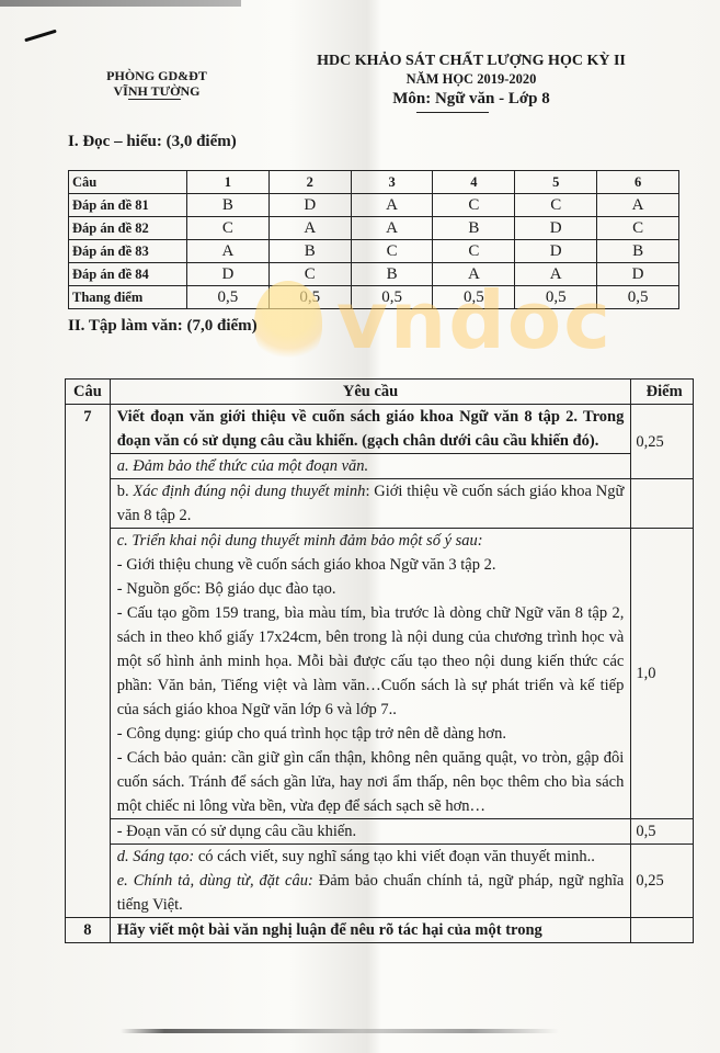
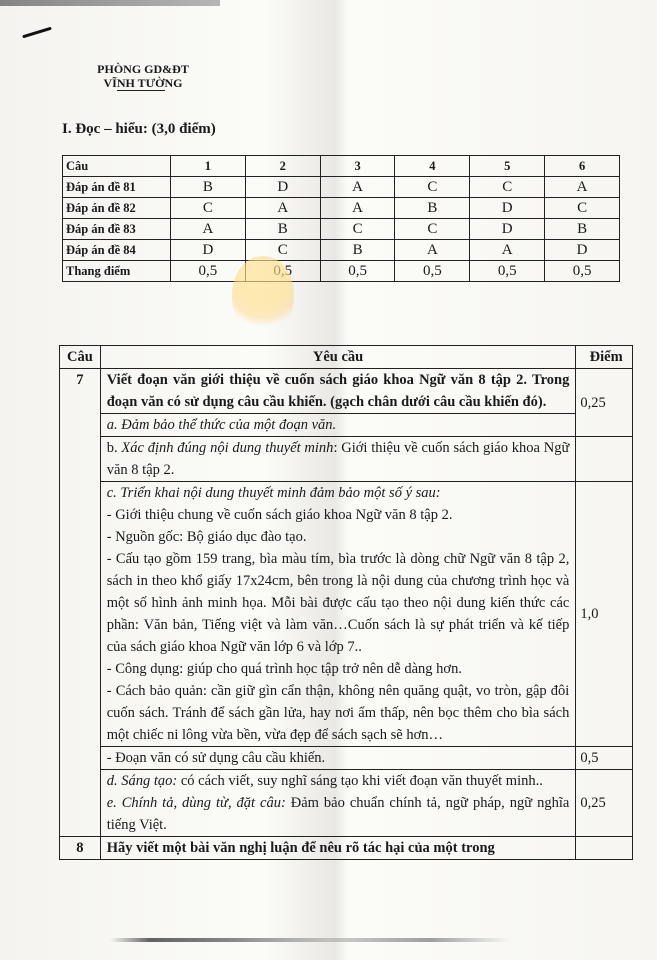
  PHÒNG GD&ĐT
  VĨNH TƯỜNG
- HDC KHẢO SÁT CHẤT LƯỢNG HỌC KỲ II
- NĂM HỌC 2019-2020
- Môn: Ngữ văn - Lớp 8
  I. Đọc – hiểu: (3,0 điểm)
  Câu	1	2	3	4	5	6
  Đáp án đề 81	B	D	A	C	C	A
  Đáp án đề 82	C	A	A	B	D	C
  Đáp án đề 83	A	B	C	C	D	B
  Đáp án đề 84	D	C	B	A	A	D
  Thang điểm	0,5	0,5	0,5	0,5	0,5	0,5
- vndoc
- II. Tập làm văn: (7,0 điểm)
  Câu	Yêu cầu	Điểm
  7	Viết đoạn văn giới thiệu về cuốn sách giáo khoa Ngữ văn 8 tập 2. Trong đoạn văn có sử dụng câu cầu khiến. (gạch chân dưới câu cầu khiến đó).	0,25
  a. Đảm bảo thể thức của một đoạn văn.
  b. Xác định đúng nội dung thuyết minh: Giới thiệu về cuốn sách giáo khoa Ngữ văn 8 tập 2.
- c. Triển khai nội dung thuyết minh đảm bảo một số ý sau: - Giới thiệu chung về cuốn sách giáo khoa Ngữ văn 3 tập 2. - Nguồn gốc: Bộ giáo dục đào tạo. - Cấu tạo gồm 159 trang, bìa màu tím, bìa trước là dòng chữ Ngữ văn 8 tập 2, sách in theo khổ giấy 17x24cm, bên trong là nội dung của chương trình học và một số hình ảnh minh họa. Mỗi bài được cấu tạo theo nội dung kiến thức các phần: Văn bản, Tiếng việt và làm văn…Cuốn sách là sự phát triển và kế tiếp của sách giáo khoa Ngữ văn lớp 6 và lớp 7.. - Công dụng: giúp cho quá trình học tập trở nên dễ dàng hơn. - Cách bảo quản: cần giữ gìn cẩn thận, không nên quăng quật, vo tròn, gập đôi cuốn sách. Tránh để sách gần lửa, hay nơi ẩm thấp, nên bọc thêm cho bìa sách một chiếc ni lông vừa bền, vừa đẹp để sách sạch sẽ hơn…	1,0
+ c. Triển khai nội dung thuyết minh đảm bảo một số ý sau: - Giới thiệu chung về cuốn sách giáo khoa Ngữ văn 8 tập 2. - Nguồn gốc: Bộ giáo dục đào tạo. - Cấu tạo gồm 159 trang, bìa màu tím, bìa trước là dòng chữ Ngữ văn 8 tập 2, sách in theo khổ giấy 17x24cm, bên trong là nội dung của chương trình học và một số hình ảnh minh họa. Mỗi bài được cấu tạo theo nội dung kiến thức các phần: Văn bản, Tiếng việt và làm văn…Cuốn sách là sự phát triển và kế tiếp của sách giáo khoa Ngữ văn lớp 6 và lớp 7.. - Công dụng: giúp cho quá trình học tập trở nên dễ dàng hơn. - Cách bảo quản: cần giữ gìn cẩn thận, không nên quăng quật, vo tròn, gập đôi cuốn sách. Tránh để sách gần lửa, hay nơi ẩm thấp, nên bọc thêm cho bìa sách một chiếc ni lông vừa bền, vừa đẹp để sách sạch sẽ hơn…	1,0
  - Đoạn văn có sử dụng câu cầu khiến.	0,5
  d. Sáng tạo: có cách viết, suy nghĩ sáng tạo khi viết đoạn văn thuyết minh.. e. Chính tả, dùng từ, đặt câu: Đảm bảo chuẩn chính tả, ngữ pháp, ngữ nghĩa tiếng Việt.	0,25
  8	Hãy viết một bài văn nghị luận để nêu rõ tác hại của một trong
